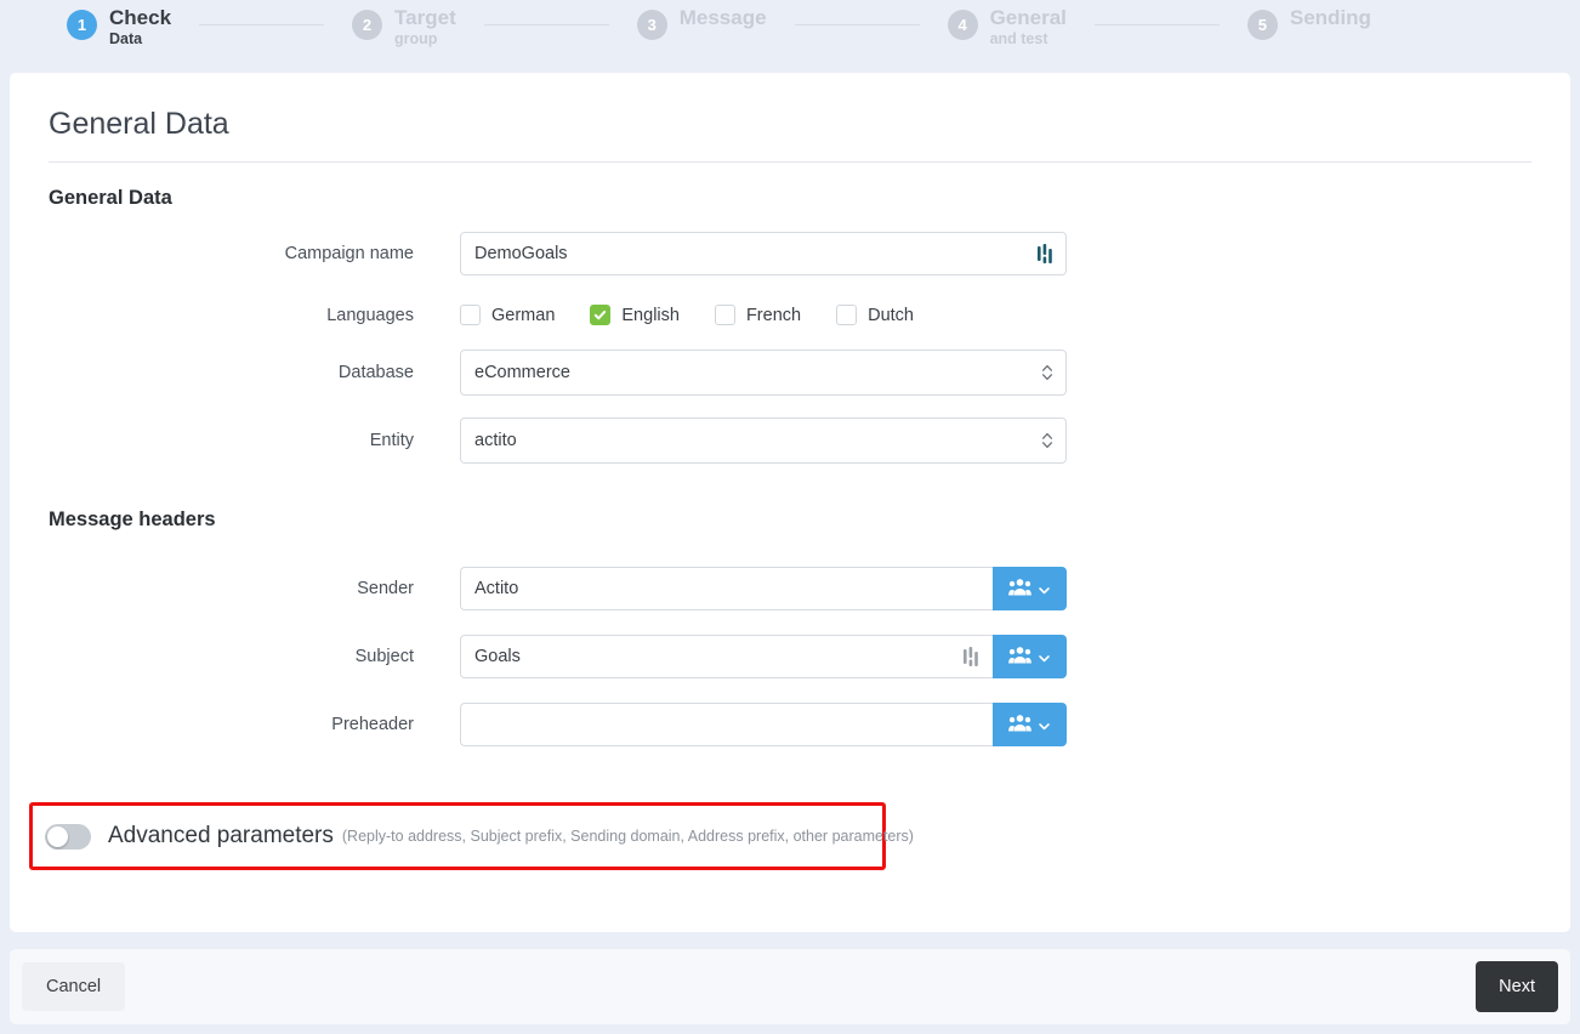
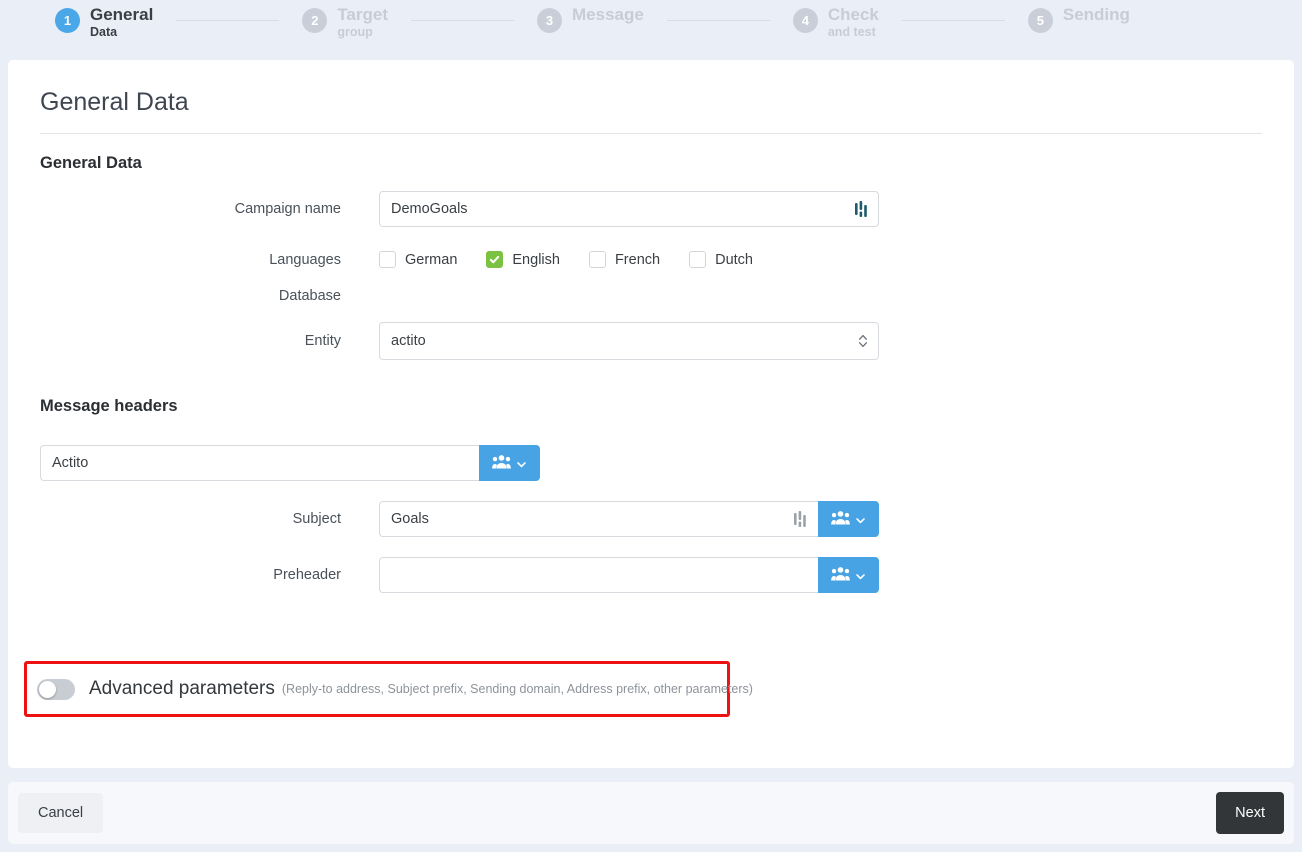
  1
- Check
+ General
  Data
  2
  Target
  group
  3
  Message
  4
- General
+ Check
  and test
  5
  Sending
  General Data
  General Data
  Campaign name
  DemoGoals
  Languages
  German
  English
  French
  Dutch
  Database
- eCommerce
  Entity
  actito
  Message headers
- Sender
  Actito
  Subject
  Goals
  Preheader
  Advanced parameters
  (Reply-to address, Subject prefix, Sending domain, Address prefix, other parameters)
  Cancel
  Next
